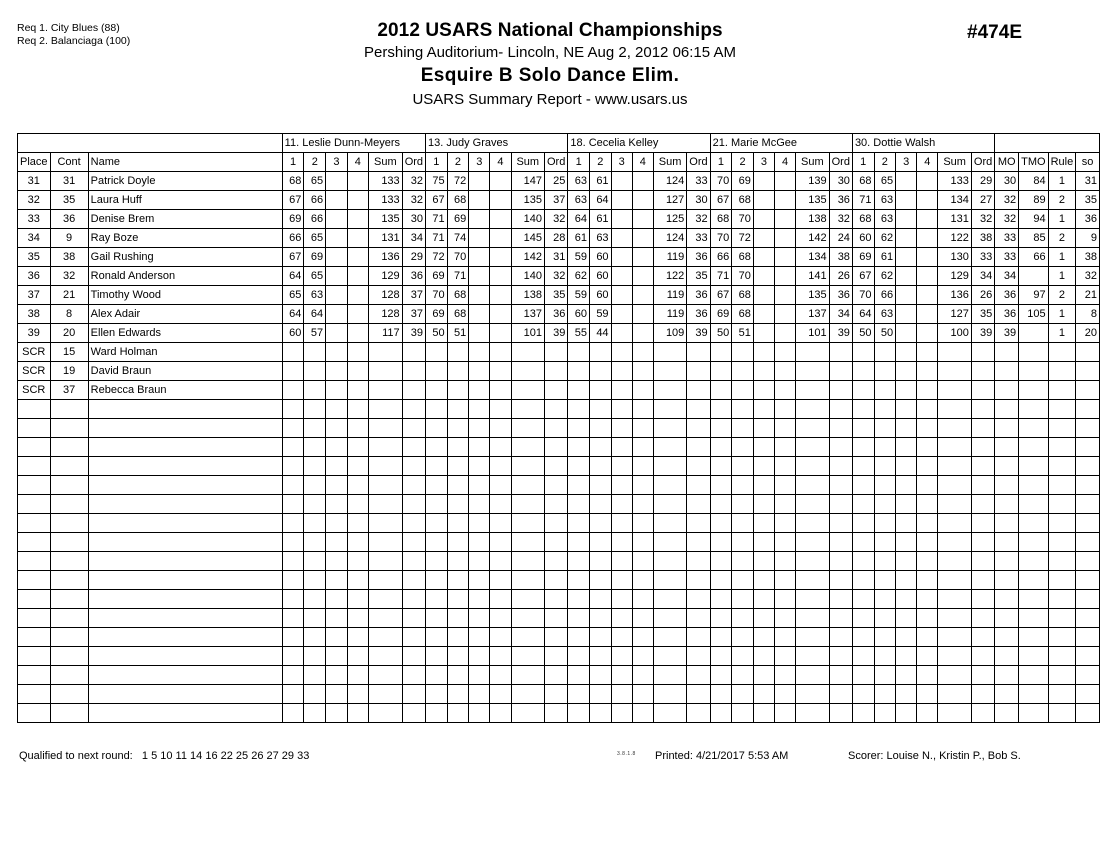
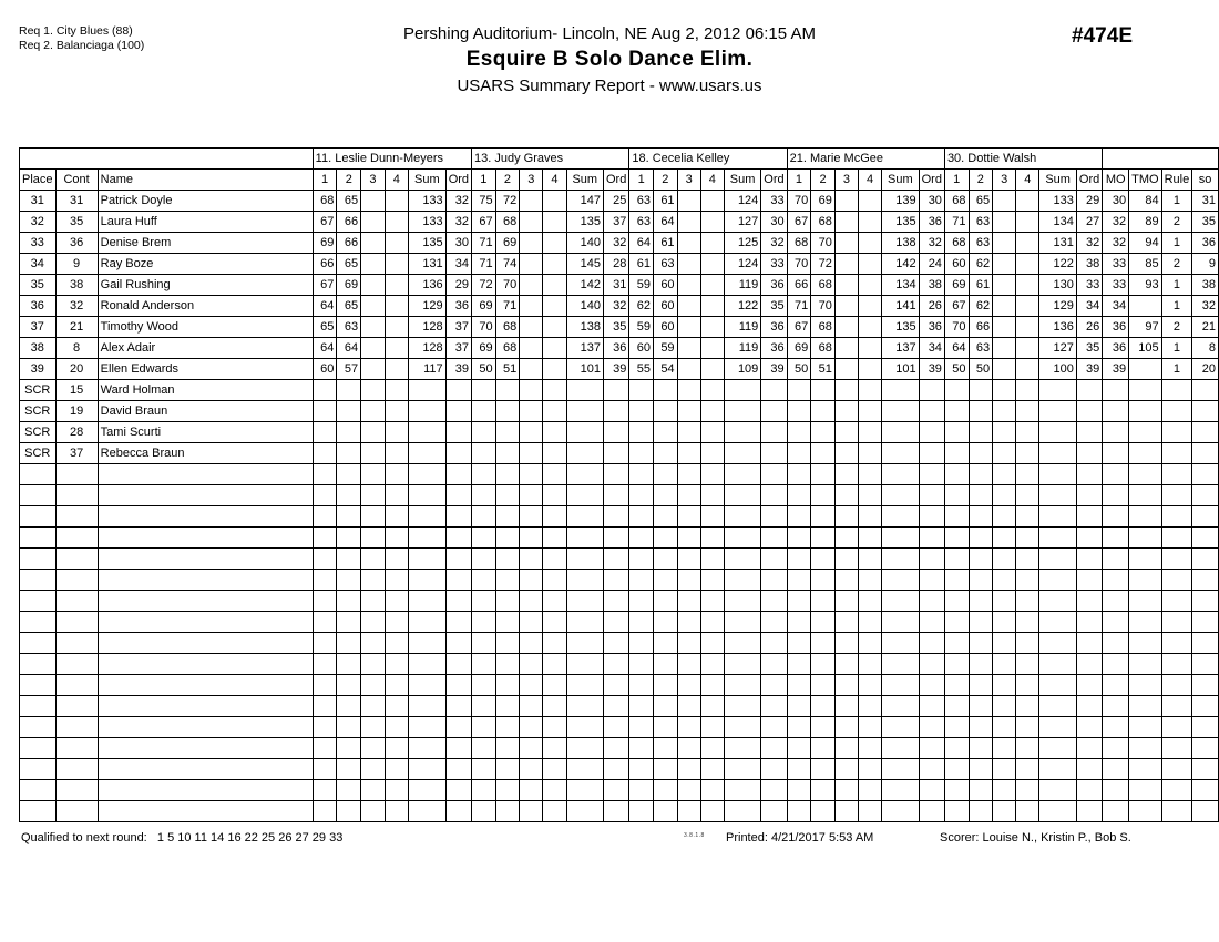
  Req 1. City Blues (88)
  Req 2. Balanciaga (100)
- 2012 USARS National Championships
  Pershing Auditorium- Lincoln, NE Aug 2, 2012 06:15 AM
  Esquire B Solo Dance Elim.
  USARS Summary Report - www.usars.us
  #474E
  	11. Leslie Dunn-Meyers	13. Judy Graves	18. Cecelia Kelley	21. Marie McGee	30. Dottie Walsh
  Place	Cont	Name	1	2	3	4	Sum	Ord	1	2	3	4	Sum	Ord	1	2	3	4	Sum	Ord	1	2	3	4	Sum	Ord	1	2	3	4	Sum	Ord	MO	TMO	Rule	so
  31	31	Patrick Doyle	68	65			133	32	75	72			147	25	63	61			124	33	70	69			139	30	68	65			133	29	30	84	1	31
  32	35	Laura Huff	67	66			133	32	67	68			135	37	63	64			127	30	67	68			135	36	71	63			134	27	32	89	2	35
  33	36	Denise Brem	69	66			135	30	71	69			140	32	64	61			125	32	68	70			138	32	68	63			131	32	32	94	1	36
  34	9	Ray Boze	66	65			131	34	71	74			145	28	61	63			124	33	70	72			142	24	60	62			122	38	33	85	2	9
- 35	38	Gail Rushing	67	69			136	29	72	70			142	31	59	60			119	36	66	68			134	38	69	61			130	33	33	66	1	38
+ 35	38	Gail Rushing	67	69			136	29	72	70			142	31	59	60			119	36	66	68			134	38	69	61			130	33	33	93	1	38
  36	32	Ronald Anderson	64	65			129	36	69	71			140	32	62	60			122	35	71	70			141	26	67	62			129	34	34		1	32
  37	21	Timothy Wood	65	63			128	37	70	68			138	35	59	60			119	36	67	68			135	36	70	66			136	26	36	97	2	21
  38	8	Alex Adair	64	64			128	37	69	68			137	36	60	59			119	36	69	68			137	34	64	63			127	35	36	105	1	8
- 39	20	Ellen Edwards	60	57			117	39	50	51			101	39	55	44			109	39	50	51			101	39	50	50			100	39	39		1	20
+ 39	20	Ellen Edwards	60	57			117	39	50	51			101	39	55	54			109	39	50	51			101	39	50	50			100	39	39		1	20
  SCR	15	Ward Holman
  SCR	19	David Braun
+ SCR	28	Tami Scurti
  SCR	37	Rebecca Braun
  Qualified to next round: 1 5 10 11 14 16 22 25 26 27 29 33
  Printed: 4/21/2017 5:53 AM
  Scorer: Louise N., Kristin P., Bob S.
